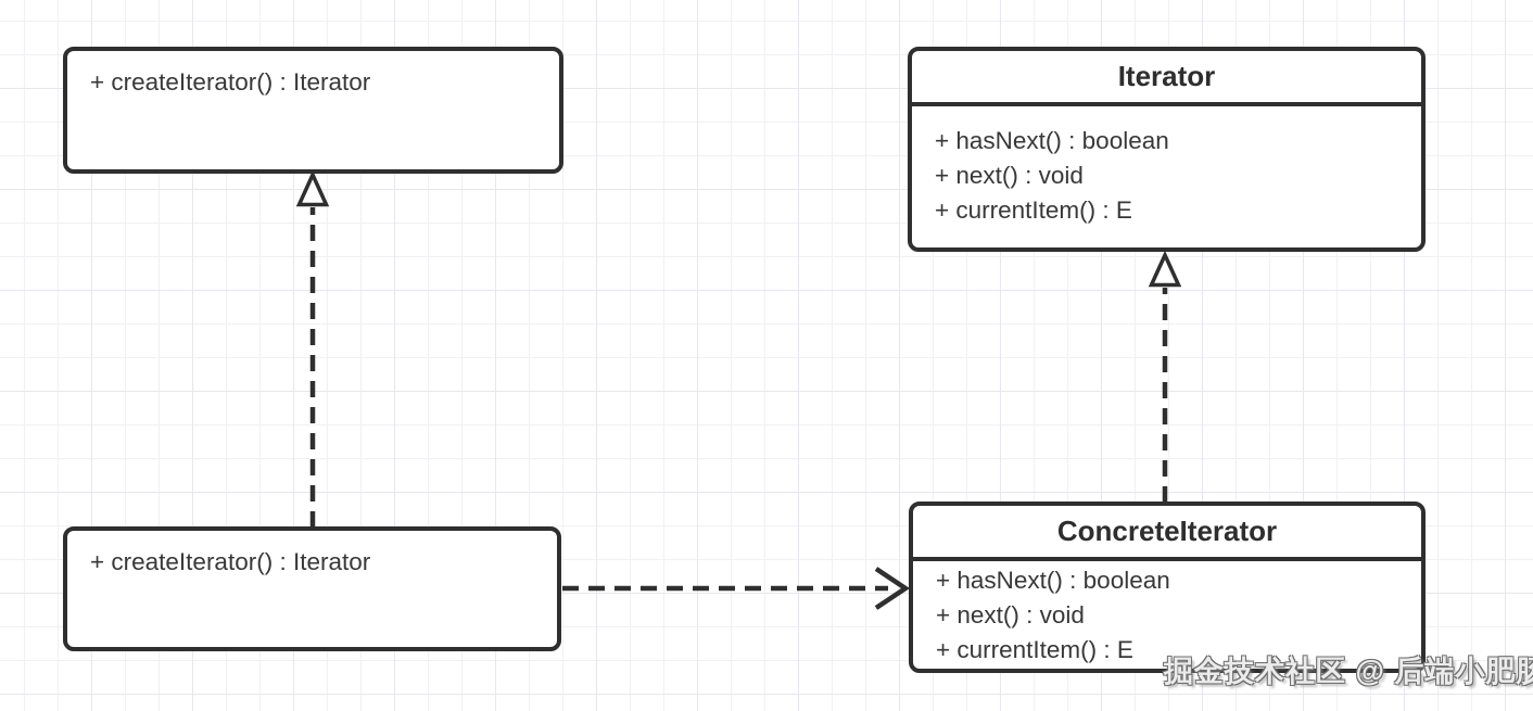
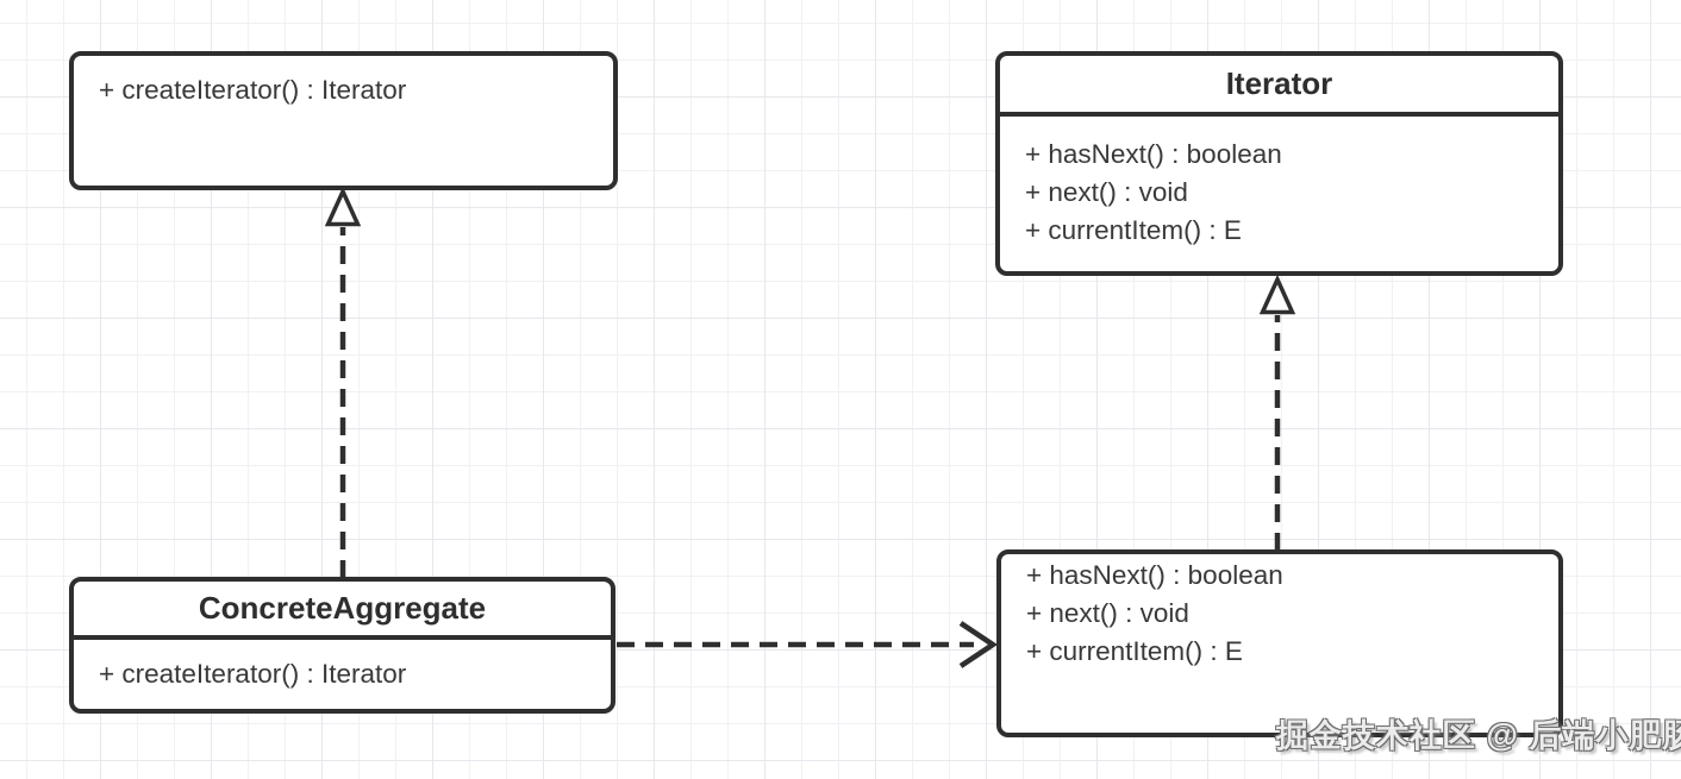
  + createIterator() : Iterator
  Iterator
  + hasNext() : boolean
  + next() : void
  + currentItem() : E
+ ConcreteAggregate
  + createIterator() : Iterator
- ConcreteIterator
  + hasNext() : boolean
  + next() : void
  + currentItem() : E
  掘金技术社区 @ 后端小肥肠
